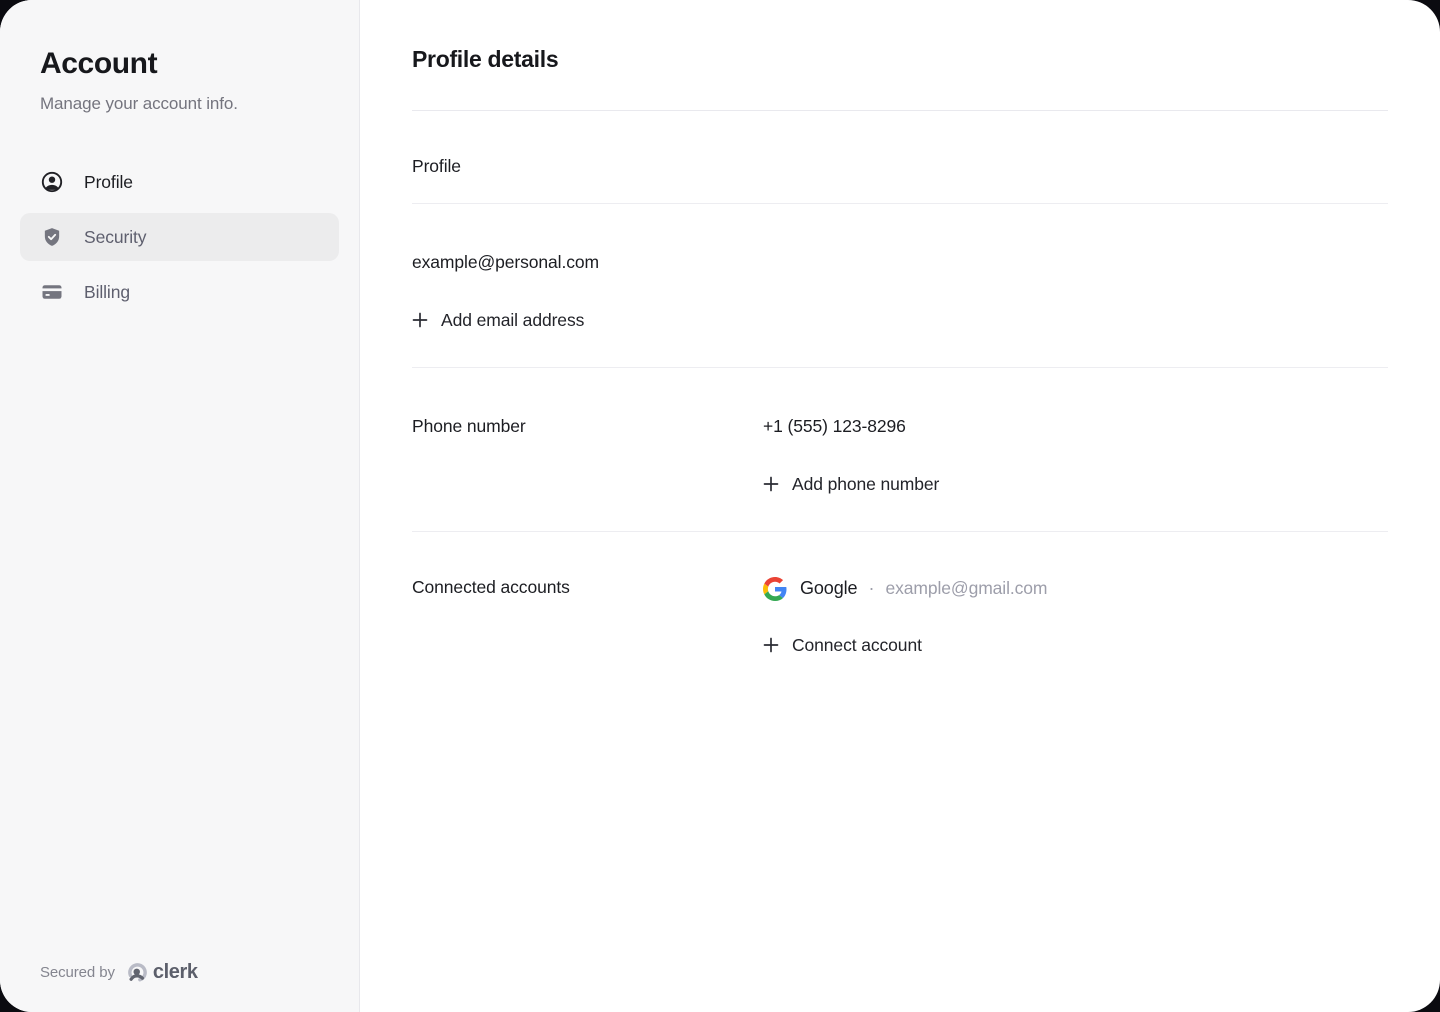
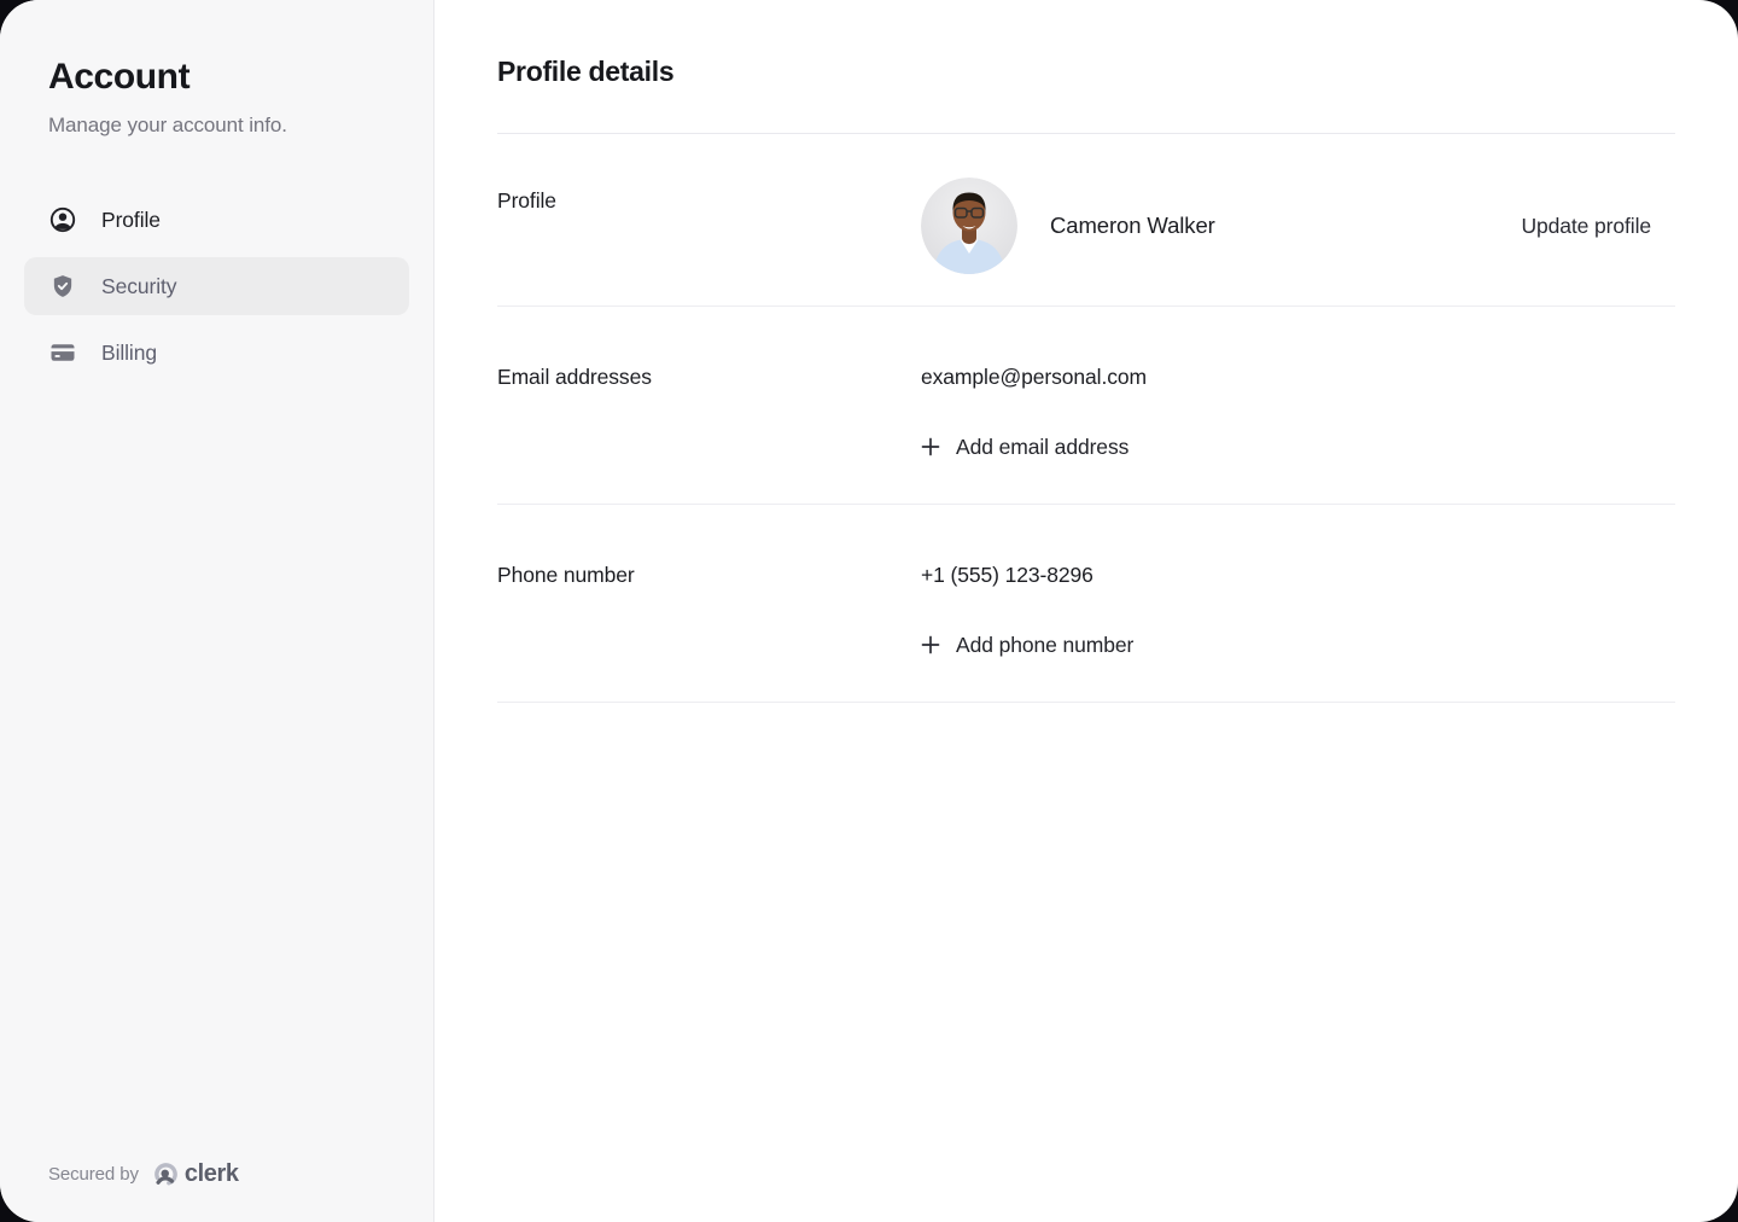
  Account
  Manage your account info.
  Profile
  Security
  Billing
  Secured by
  clerk
  Profile details
  Profile
+ Cameron Walker
+ Update profile
+ Email addresses
  example@personal.com
  Add email address
  Phone number
  +1 (555) 123-8296
  Add phone number
- Connected accounts
- Google
- ·
- example@gmail.com
- Connect account
